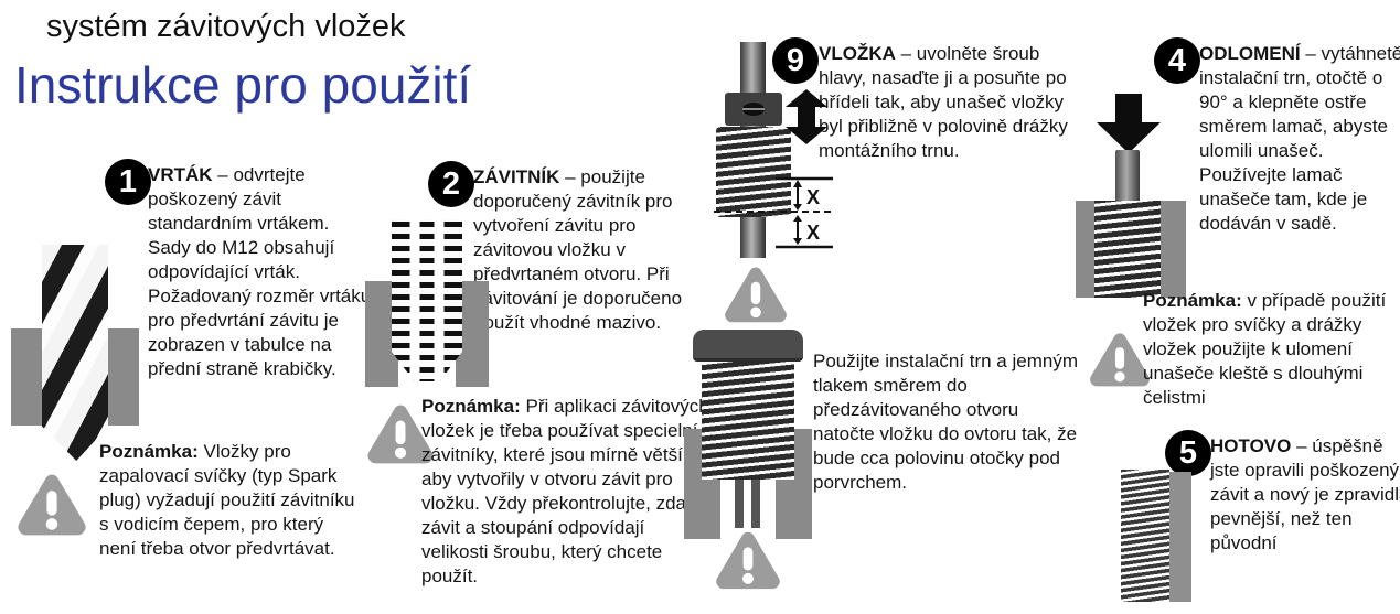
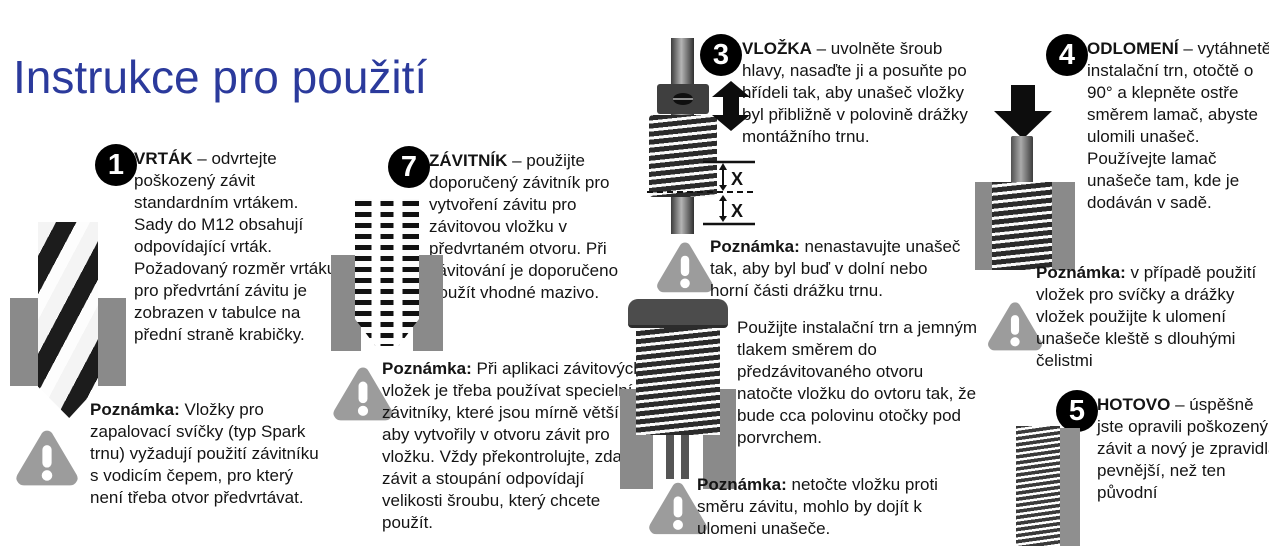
- systém závitových vložek
  Instrukce pro použití
  1
  VRTÁK – odvrtejte poškozený závit standardním vrtákem. Sady do M12 obsahují odpovídající vrták. Požadovaný rozměr vrták pro předvrtání závitu je zobrazen v tabulce na přední straně krabičky.
- Poznámka: Vložky pro zapalovací svíčky (typ Spark plug) vyžadují použití závitníku s vodicím čepem, pro který není třeba otvor předvrtávat.
+ Poznámka: Vložky pro zapalovací svíčky (typ Spark trnu) vyžadují použití závitníku s vodicím čepem, pro který není třeba otvor předvrtávat.
- 2
+ 7
  ZÁVITNÍK – použijte doporučený závitník pro vytvoření závitu pro závitovou vložku v předvrtaném otvoru. Při vitování je doporučeno oužít vhodné mazivo.
  Poznámka: Při aplikaci závitovýc vložek je třeba používat speciel závitníky, které jsou mírně větší aby vytvořily v otvoru závit pro vložku. Vždy překontrolujte, zda závit a stoupání odpovídají velikosti šroubu, který chcete použít.
- 9
+ 3
  VLOŽKA – uvolněte šroub hlavy, nasaďte ji a posuňte po hřídeli tak, aby unašeč vložky byl přibližně v polovině drážky montážního trnu.
  X
  X
+ Poznámka: nenastavujte unašeč tak, aby byl buď v dolní nebo horní části drážku trnu.
  Použijte instalační trn a jemným tlakem směrem do předzávitovaného otvoru natočte vložku do ovtoru tak, že bude cca polovinu otočky pod porvrchem.
+ Poznámka: netočte vložku proti směru závitu, mohlo by dojít k ulomeni unašeče.
  4
  ODLOMENÍ – vytáhnetě instalační trn, otočtě o 90° a klepněte ostře směrem lamač, abyste ulomili unašeč. Používejte lamač unašeče tam, kde je dodáván v sadě.
  Poznámka: v případě použití vložek pro svíčky a drážky vložek použijte k ulomení unašeče kleště s dlouhými čelistmi
  5
  HOTOVO – úspěšně jste opravili poškozený závit a nový je zpravidl pevnější, než ten původní
